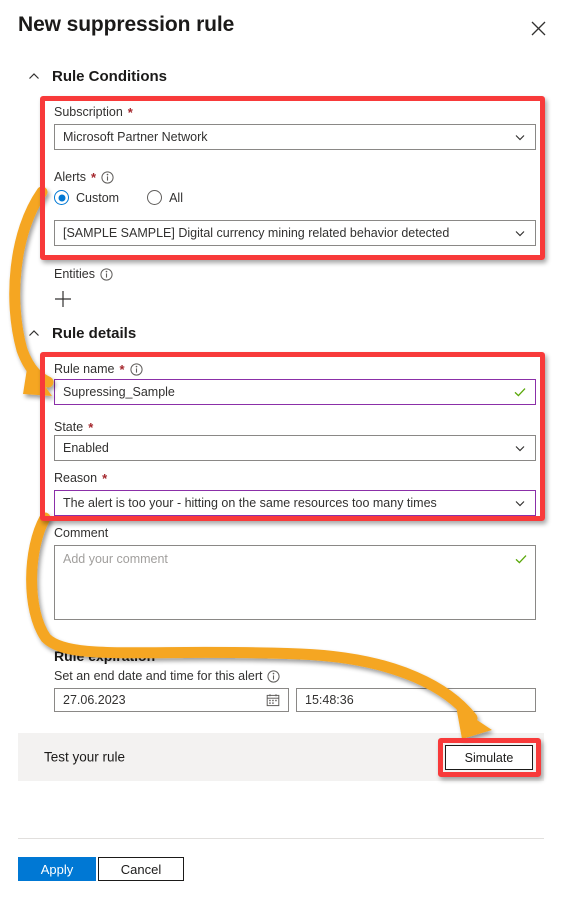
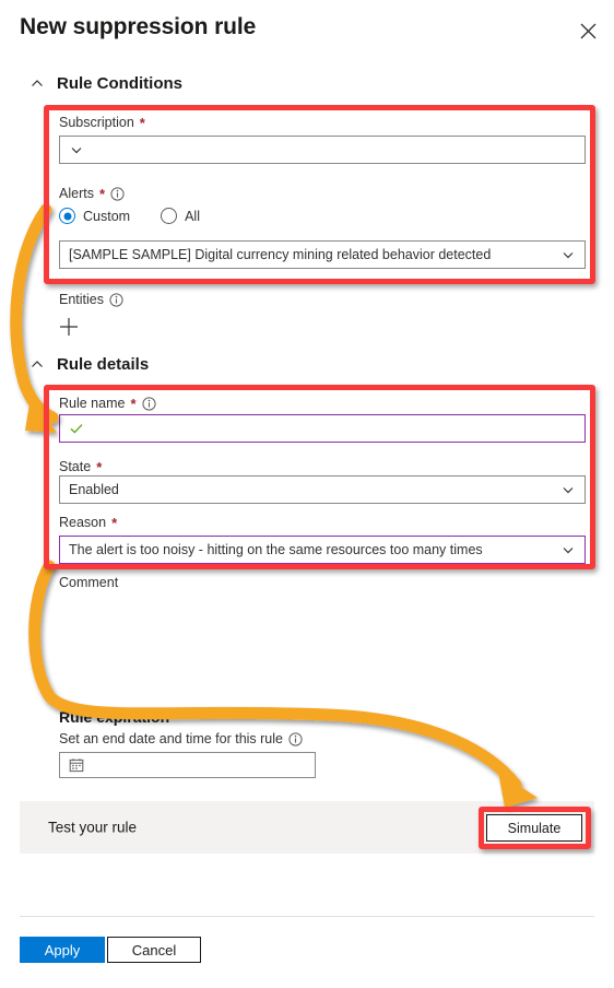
  New suppression rule
  Rule Conditions
  Subscription
  *
- Microsoft Partner Network
  Alerts
  *
  Custom
  All
  [SAMPLE SAMPLE] Digital currency mining related behavior detected
  Entities
  Rule details
  Rule name
  *
- Supressing_Sample
  State
  *
  Enabled
  Reason
  *
- The alert is too your - hitting on the same resources too many times
+ The alert is too noisy - hitting on the same resources too many times
  Comment
- Add your comment
- Set an end date and time for this alert
+ Set an end date and time for this rule
- 27.06.2023
- 15:48:36
  Test your rule
  Simulate
  Apply
  Cancel
